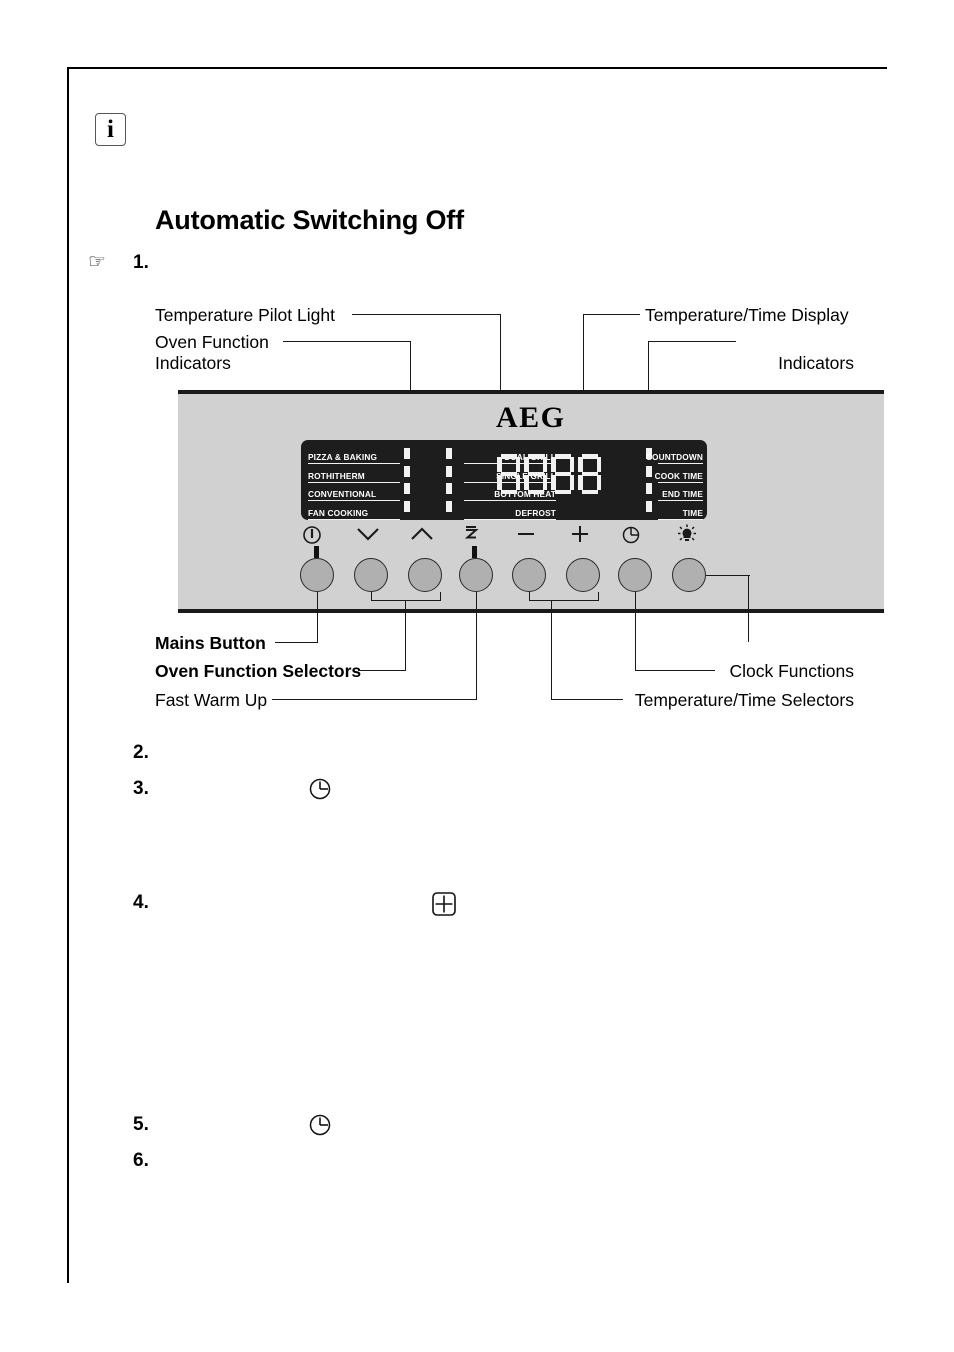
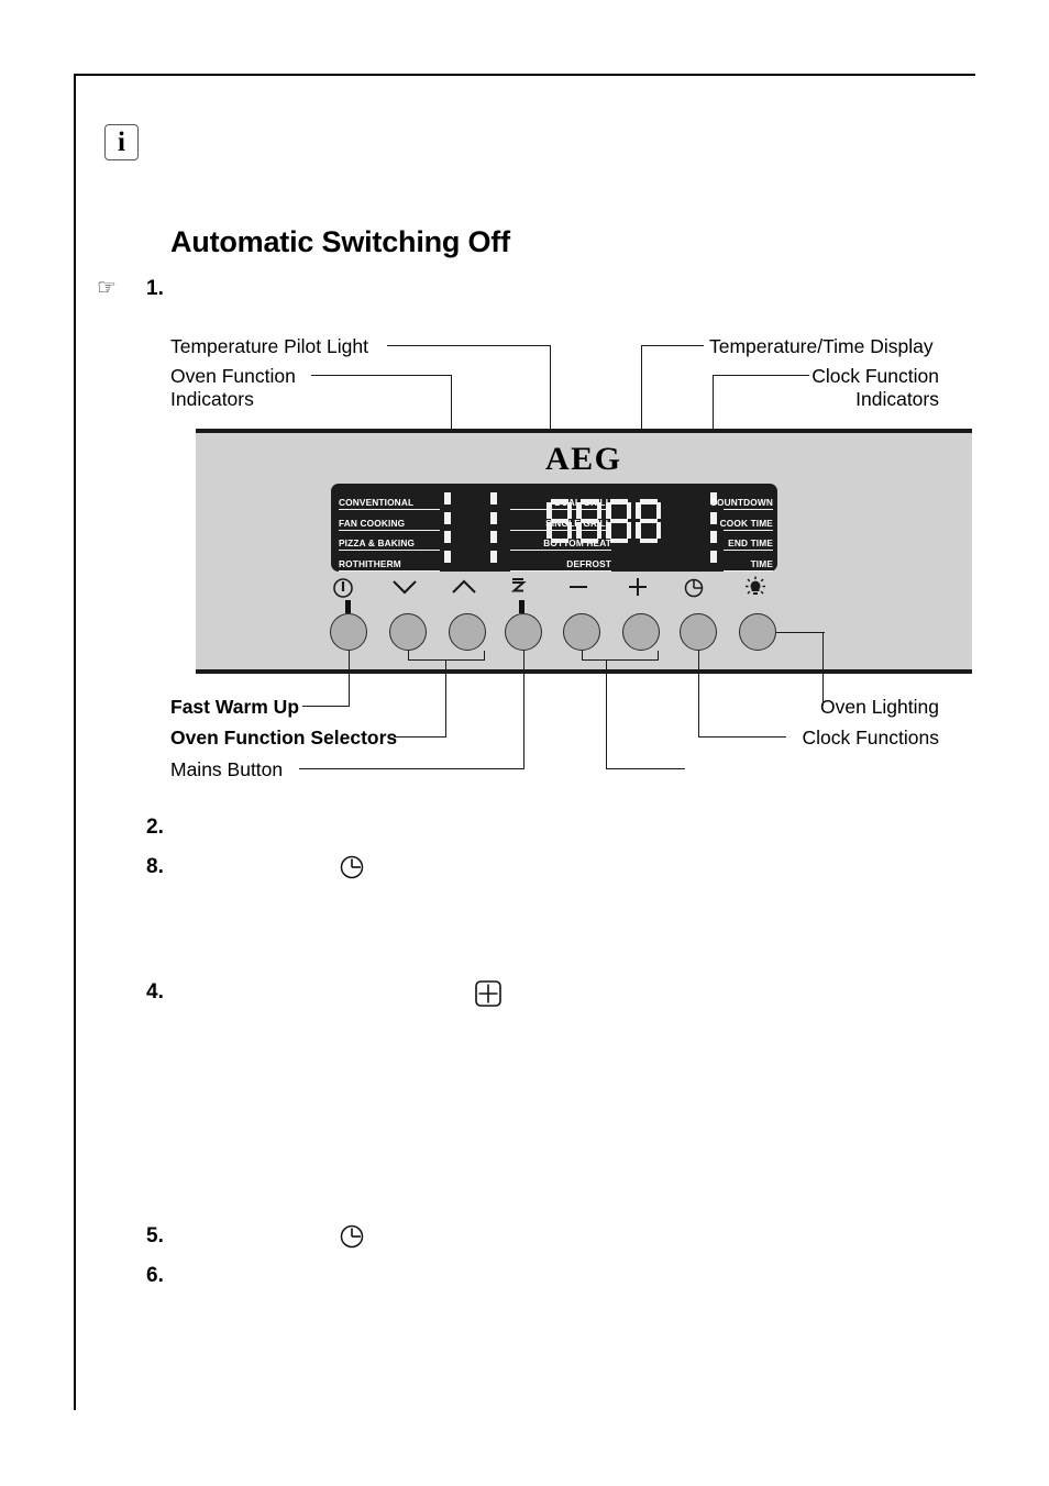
  i
  Automatic Switching Off
  ☞
  1.
  Temperature Pilot Light
  Oven Function
  Indicators
  Temperature/Time Display
+ Clock Function
  Indicators
  AEG
- PIZZA & BAKING
+ CONVENTIONAL
- ROTHITHERM
+ FAN COOKING
- CONVENTIONAL
+ PIZZA & BAKING
- FAN COOKING
+ ROTHITHERM
  BOTTOM HEAT
  DEFROST
  COUNTDOWN
  COOK TIME
  END TIME
  TIME
- Mains Button
+ Fast Warm Up
  Oven Function Selectors
- Fast Warm Up
+ Mains Button
+ Oven Lighting
  Clock Functions
- Temperature/Time Selectors
  2.
- 3.
+ 8.
  4.
  5.
  6.
